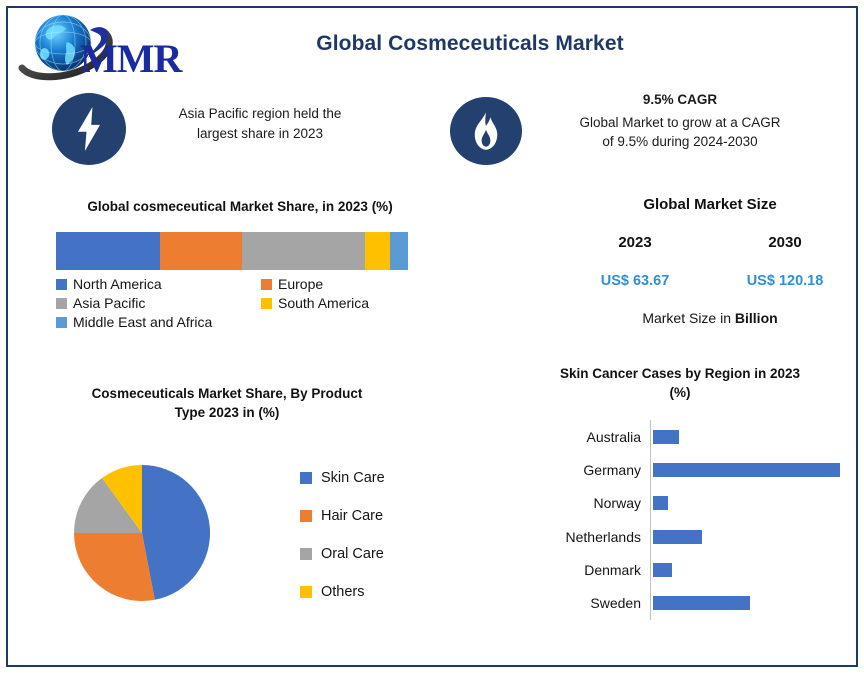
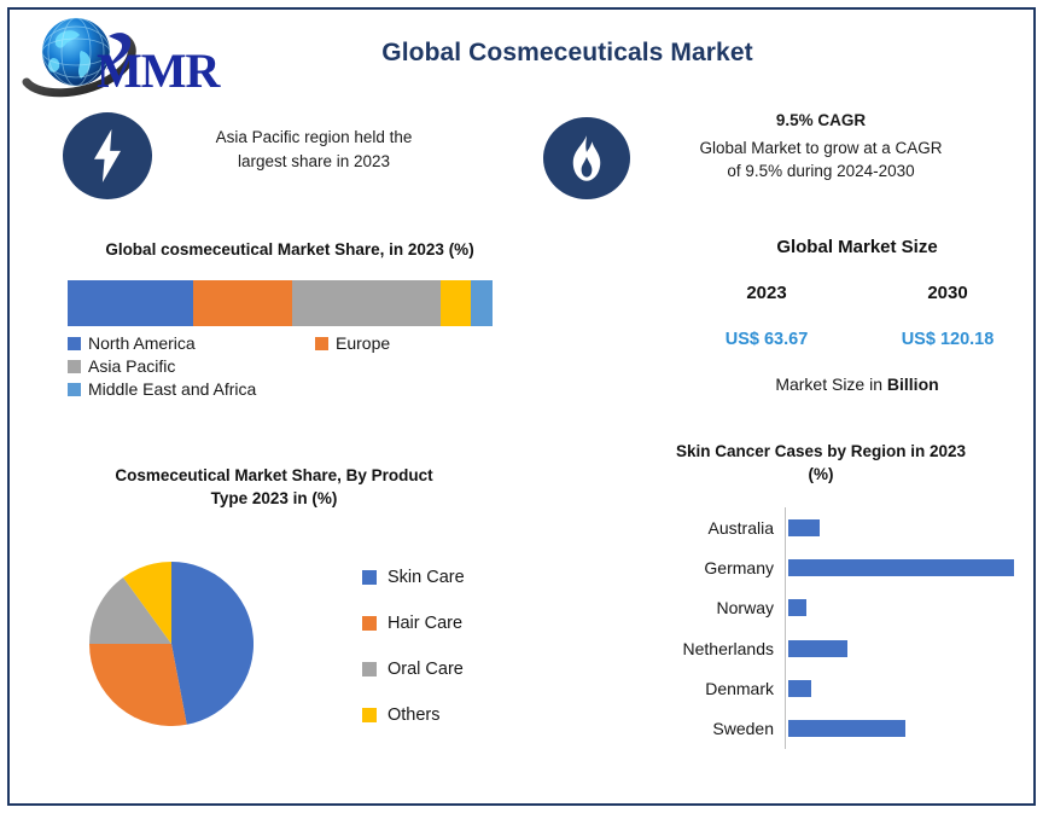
  MMR
  Global Cosmeceuticals Market
  Asia Pacific region held the
  largest share in 2023
  9.5% CAGR
  Global Market to grow at a CAGR
  of 9.5% during 2024-2030
  Global cosmeceutical Market Share, in 2023 (%)
  North America
  Europe
  Asia Pacific
- South America
  Middle East and Africa
  Global Market Size
  2023
  2030
  US$ 63.67
  US$ 120.18
  Market Size in Billion
- Cosmeceuticals Market Share, By Product
+ Cosmeceutical Market Share, By Product
  Type 2023 in (%)
  Skin Care
  Hair Care
  Oral Care
  Others
  Skin Cancer Cases by Region in 2023
  (%)
  Australia
  Germany
  Norway
  Netherlands
  Denmark
  Sweden
